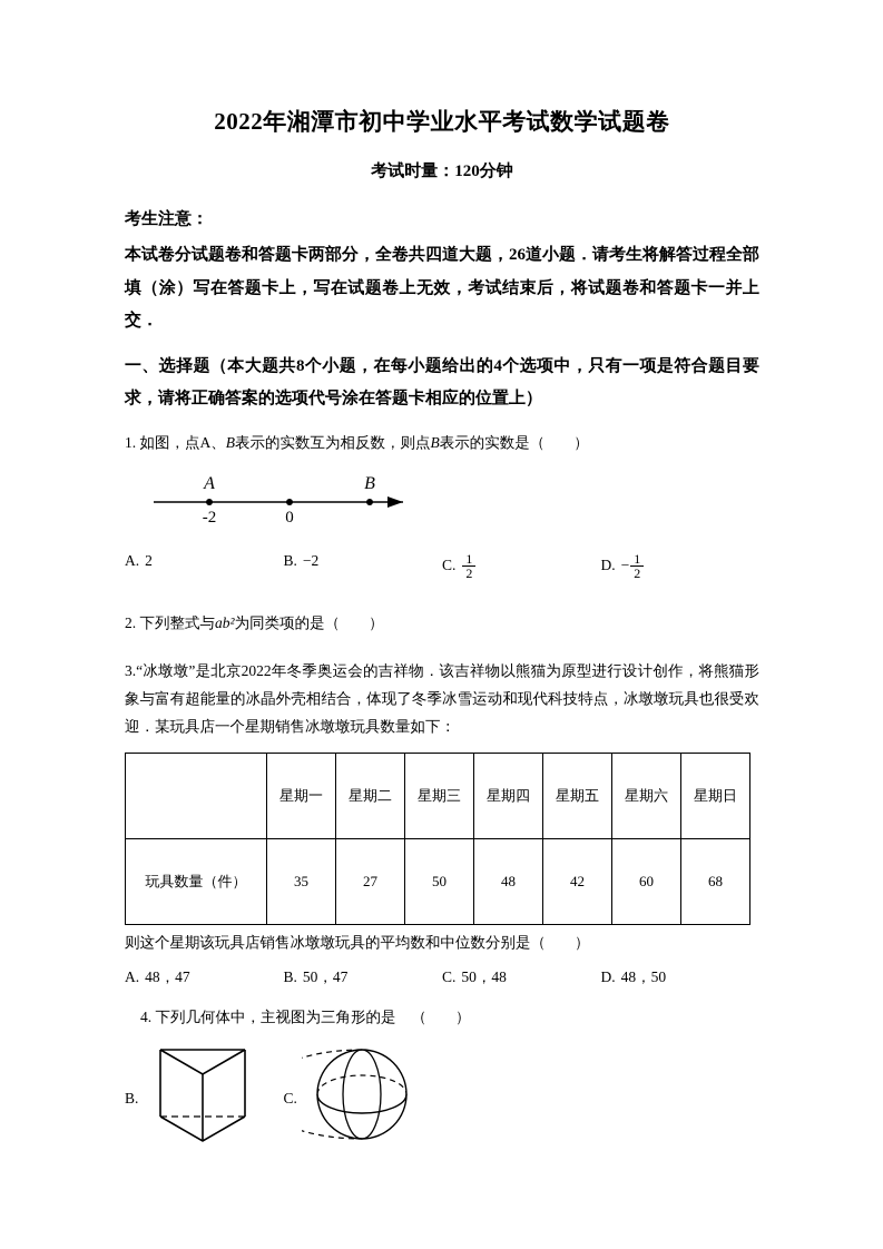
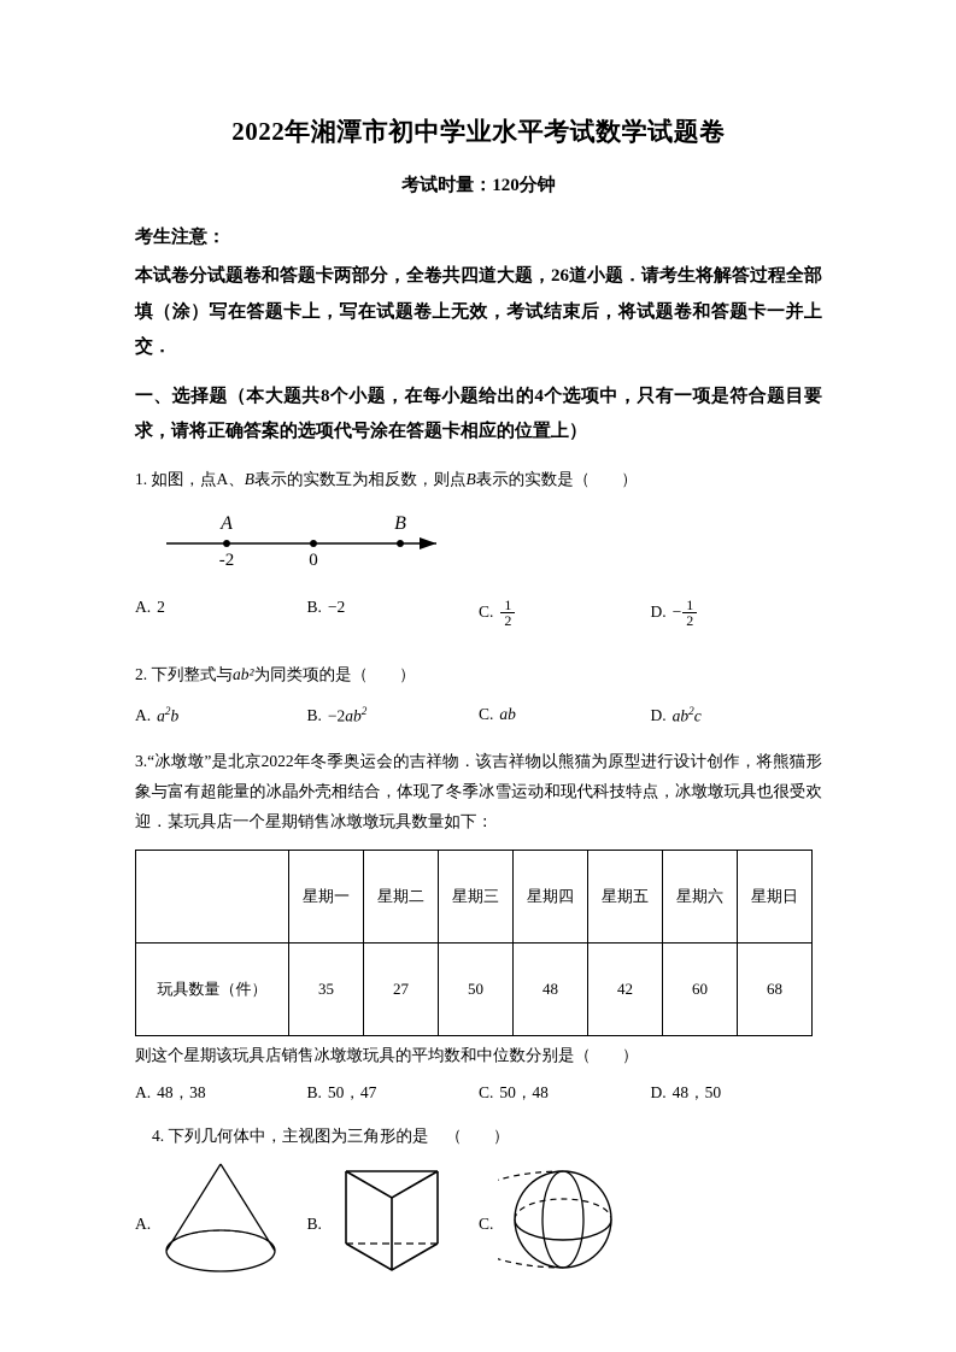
  2022年湘潭市初中学业水平考试数学试题卷
  考试时量：120分钟
  考生注意：
  本试卷分试题卷和答题卡两部分，全卷共四道大题，26道小题．请考生将解答过程全部填（涂）写在答题卡上，写在试题卷上无效，考试结束后，将试题卷和答题卡一并上交．
  一、选择题（本大题共8个小题，在每小题给出的4个选项中，只有一项是符合题目要求，请将正确答案的选项代号涂在答题卡相应的位置上）
  1. 如图，点A、B表示的实数互为相反数，则点B表示的实数是
  A
  B
  -2
  0
  A. 2
  B. −2
  C.
  1
  2
  D. −
  1
  2
  2. 下列整式与ab²为同类项的是
+ A. a2b
+ B. −2ab2
+ C. ab
+ D. ab2c
  3.“冰墩墩”是北京2022年冬季奥运会的吉祥物．该吉祥物以熊猫为原型进行设计创作，将熊猫形象与富有超能量的冰晶外壳相结合，体现了冬季冰雪运动和现代科技特点，冰墩墩玩具也很受欢迎．某玩具店一个星期销售冰墩墩玩具数量如下：
  	星期一	星期二	星期三	星期四	星期五	星期六	星期日
  玩具数量（件）	35	27	50	48	42	60	68
  则这个星期该玩具店销售冰墩墩玩具的平均数和中位数分别是
- A. 48，47
+ A. 48，38
  B. 50，47
  C. 50，48
  D. 48，50
  4. 下列几何体中，主视图为三角形的是
+ A.
  B.
  C.
